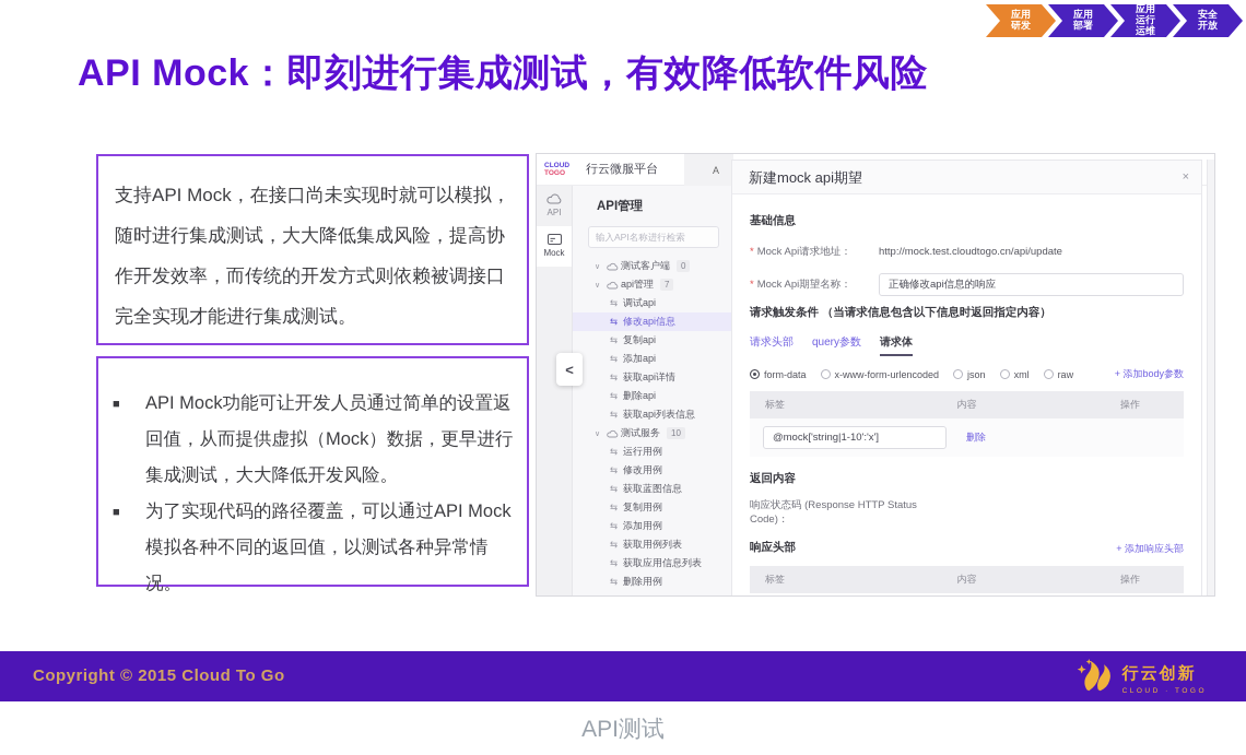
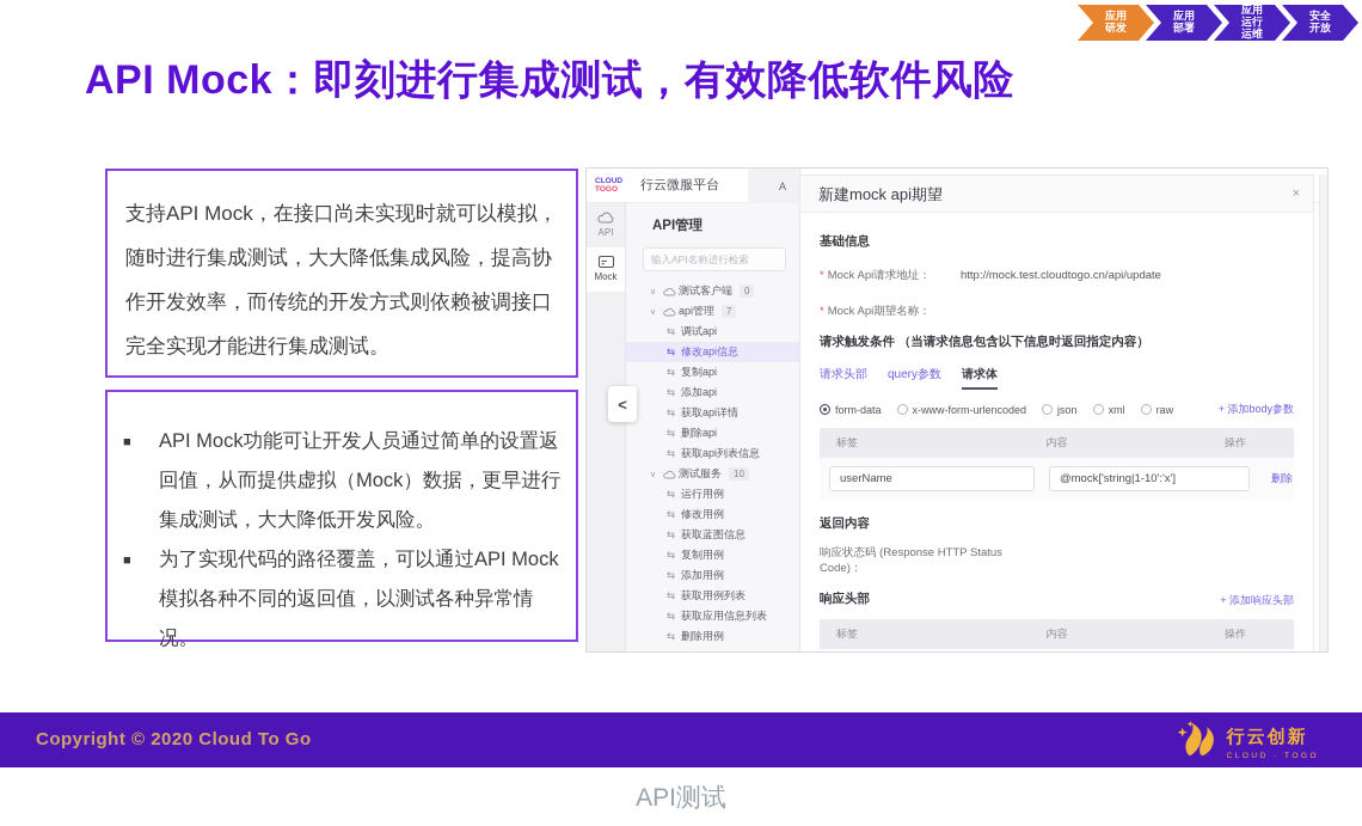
  应用
  研发
  应用
  部署
  应用
  运行
  运维
  安全
  开放
  API Mock：即刻进行集成测试，有效降低软件风险
  支持API Mock，在接口尚未实现时就可以模拟，随时进行集成测试，大大降低集成风险，提高协作开发效率，而传统的开发方式则依赖被调接口完全实现才能进行集成测试。
  ■
  API Mock功能可让开发人员通过简单的设置返回值，从而提供虚拟（Mock）数据，更早进行集成测试，大大降低开发风险。
  ■
  为了实现代码的路径覆盖，可以通过API Mock模拟各种不同的返回值，以测试各种异常情况。
  行云微服平台
  A
  API
  Mock
  API管理
  输入API名称进行检索
  测试客户端
  0
  api管理
  7
  ⇆
  调试api
  ⇆
  修改api信息
  ⇆
  复制api
  ⇆
  添加api
  ⇆
  获取api详情
  ⇆
  删除api
  ⇆
  获取api列表信息
  测试服务
  10
  ⇆
  运行用例
  ⇆
  修改用例
  ⇆
  获取蓝图信息
  ⇆
  复制用例
  ⇆
  添加用例
  ⇆
  获取用例列表
  ⇆
  获取应用信息列表
  ⇆
  删除用例
  <
  新建mock api期望
  ×
  基础信息
  * Mock Api请求地址：
  http://mock.test.cloudtogo.cn/api/update
  * Mock Api期望名称：
- 正确修改api信息的响应
  请求触发条件 （当请求信息包含以下信息时返回指定内容）
  请求头部
  query参数
  请求体
  form-data
  x-www-form-urlencoded
  json
  xml
  raw
  + 添加body参数
  标签
  内容
  操作
+ userName
  @mock['string|1-10':'x']
  删除
  返回内容
  响应状态码 (Response HTTP Status Code)：
  响应头部
  + 添加响应头部
  标签
  内容
  操作
- Copyright © 2015 Cloud To Go
+ Copyright © 2020 Cloud To Go
  行云创新
  API测试
